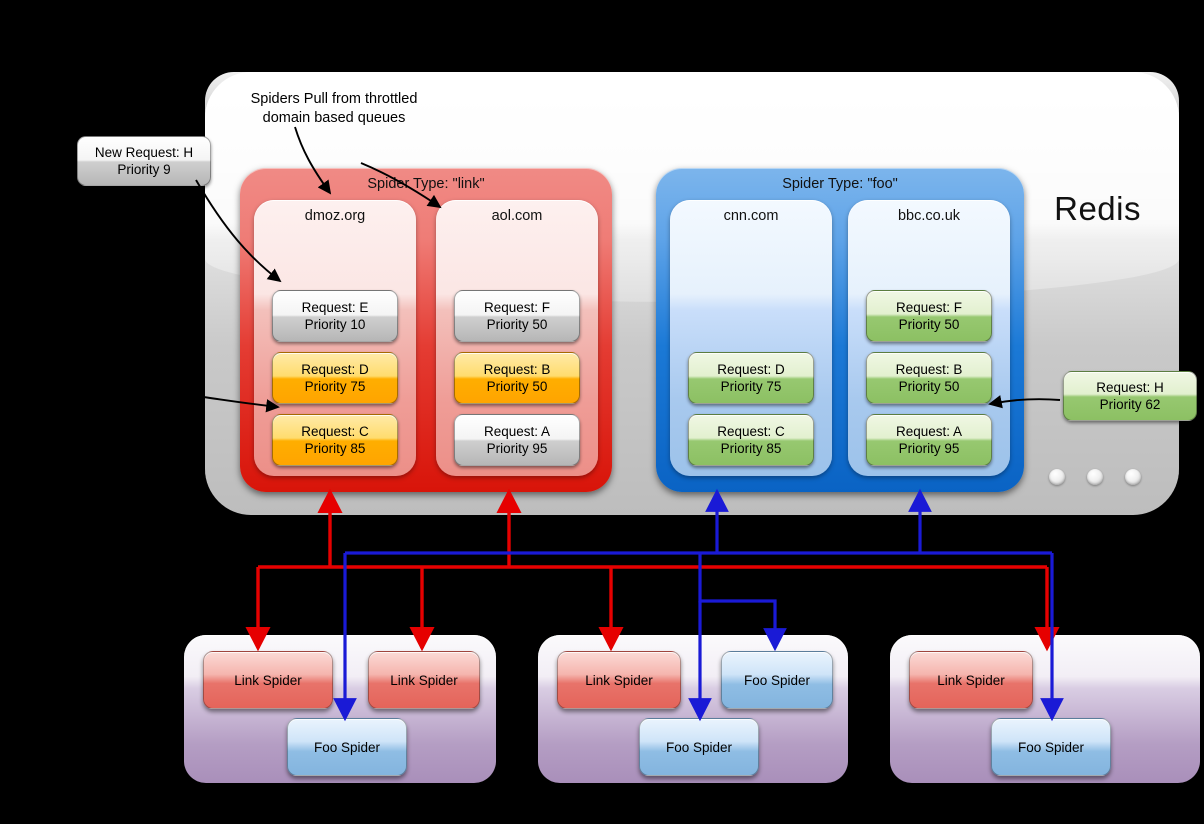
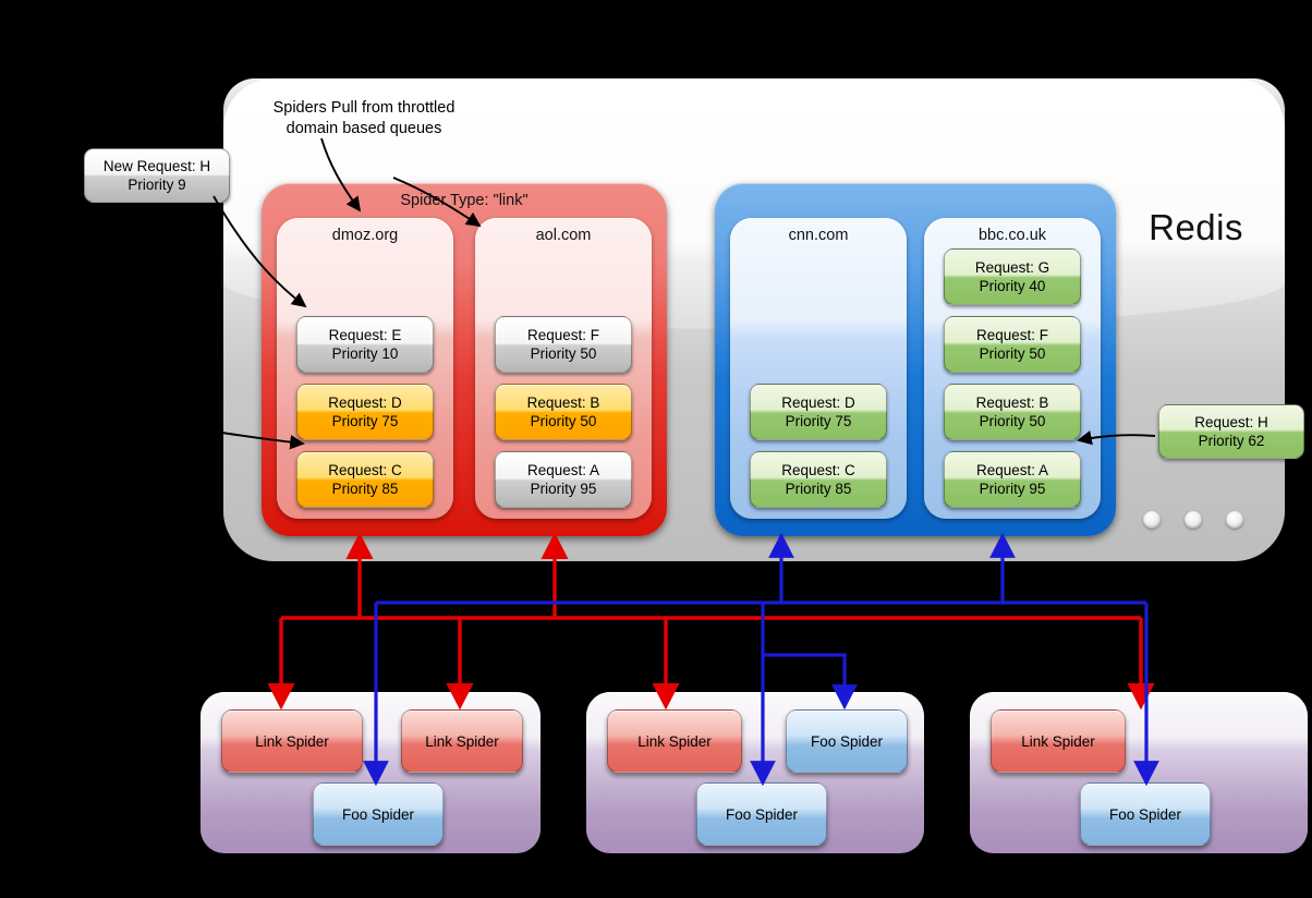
  Redis
  Spider Type: "link"
  dmoz.org
  Request: C
  Priority 85
  Request: D
  Priority 75
  Request: E
  Priority 10
  aol.com
  Request: A
  Priority 95
  Request: B
  Priority 50
  Request: F
  Priority 50
- Spider Type: "foo"
  cnn.com
  Request: C
  Priority 85
  Request: D
  Priority 75
  bbc.co.uk
  Request: A
  Priority 95
  Request: B
  Priority 50
  Request: F
  Priority 50
+ Request: G
+ Priority 40
  Spiders Pull from throttled domain based queues
  New Request: H
  Priority 9
  Request: H
  Priority 62
  Link Spider
  Link Spider
  Foo Spider
  Link Spider
  Foo Spider
  Foo Spider
  Link Spider
  Foo Spider
